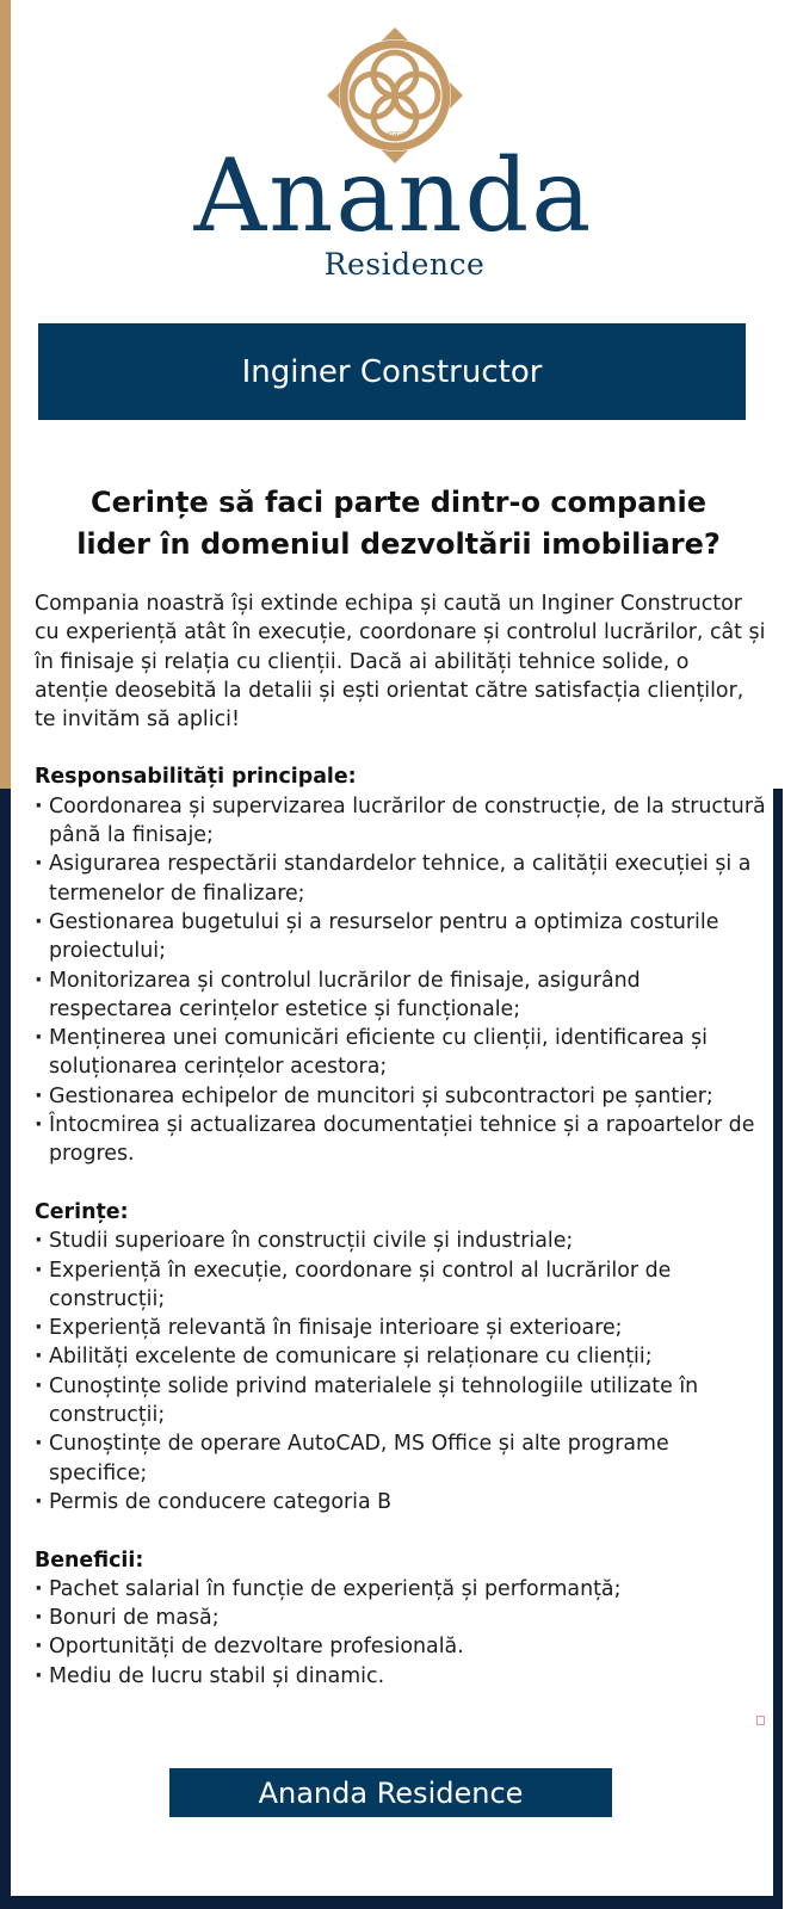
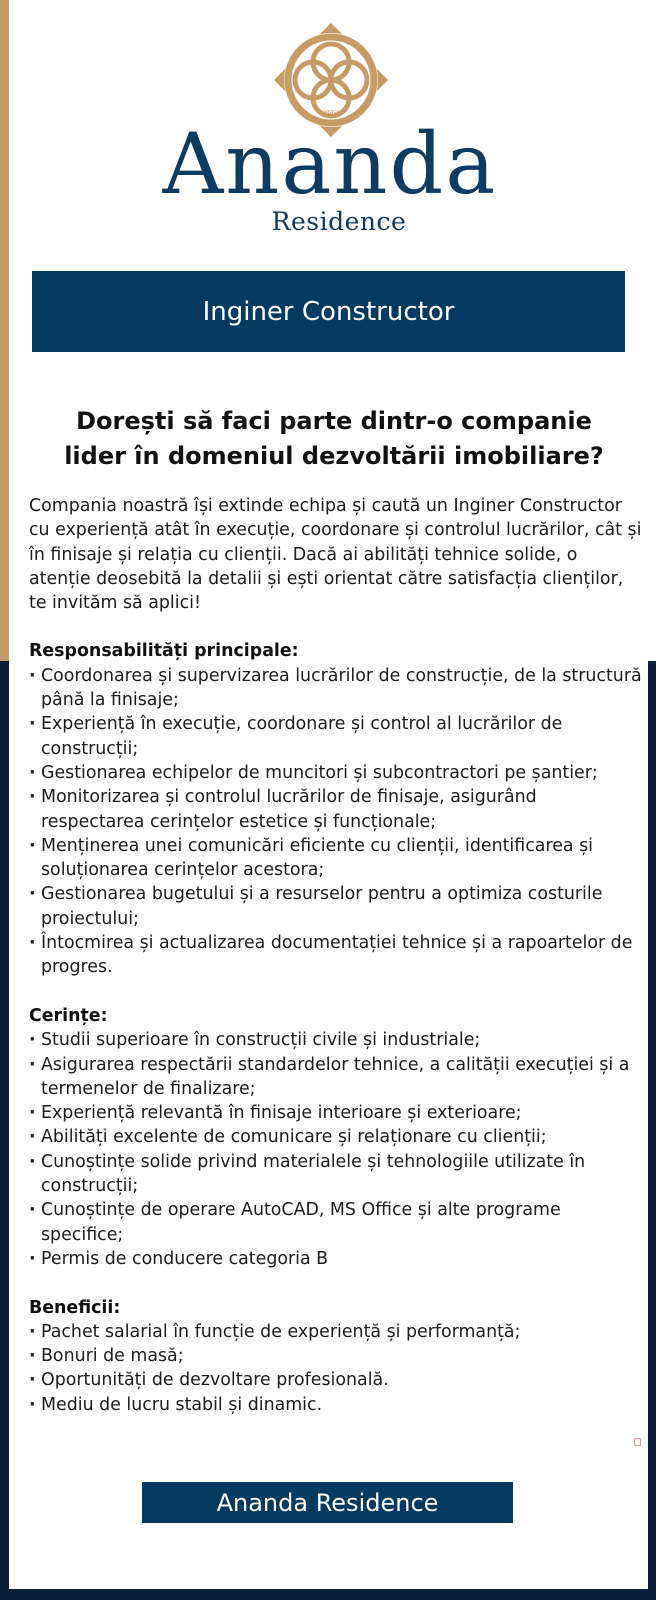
  आनन्द
  Ananda
  Residence
  Inginer Constructor
- Cerințe să faci parte dintr-o companie
+ Dorești să faci parte dintr-o companie
  lider în domeniul dezvoltării imobiliare?
  Compania noastră își extinde echipa și caută un Inginer Constructor cu experiență atât în execuție, coordonare și controlul lucrărilor, cât și în finisaje și relația cu clienții. Dacă ai abilități tehnice solide, o atenție deosebită la detalii și ești orientat către satisfacția clienților, te invităm să aplici!
  Responsabilități principale:
  Coordonarea și supervizarea lucrărilor de construcție, de la structură până la finisaje;
- Asigurarea respectării standardelor tehnice, a calității execuției și a termenelor de finalizare;
+ Experiență în execuție, coordonare și control al lucrărilor de construcții;
- Gestionarea bugetului și a resurselor pentru a optimiza costurile proiectului;
+ Gestionarea echipelor de muncitori și subcontractori pe șantier;
  Monitorizarea și controlul lucrărilor de finisaje, asigurând respectarea cerințelor estetice și funcționale;
  Menținerea unei comunicări eficiente cu clienții, identificarea și soluționarea cerințelor acestora;
- Gestionarea echipelor de muncitori și subcontractori pe șantier;
+ Gestionarea bugetului și a resurselor pentru a optimiza costurile proiectului;
  Întocmirea și actualizarea documentației tehnice și a rapoartelor de progres.
  Cerințe:
  Studii superioare în construcții civile și industriale;
- Experiență în execuție, coordonare și control al lucrărilor de construcții;
+ Asigurarea respectării standardelor tehnice, a calității execuției și a termenelor de finalizare;
  Experiență relevantă în finisaje interioare și exterioare;
  Abilități excelente de comunicare și relaționare cu clienții;
  Cunoștințe solide privind materialele și tehnologiile utilizate în construcții;
  Cunoștințe de operare AutoCAD, MS Office și alte programe specifice;
  Permis de conducere categoria B
  Beneficii:
  Pachet salarial în funcție de experiență și performanță;
  Bonuri de masă;
  Oportunități de dezvoltare profesională.
  Mediu de lucru stabil și dinamic.
  Ananda Residence
